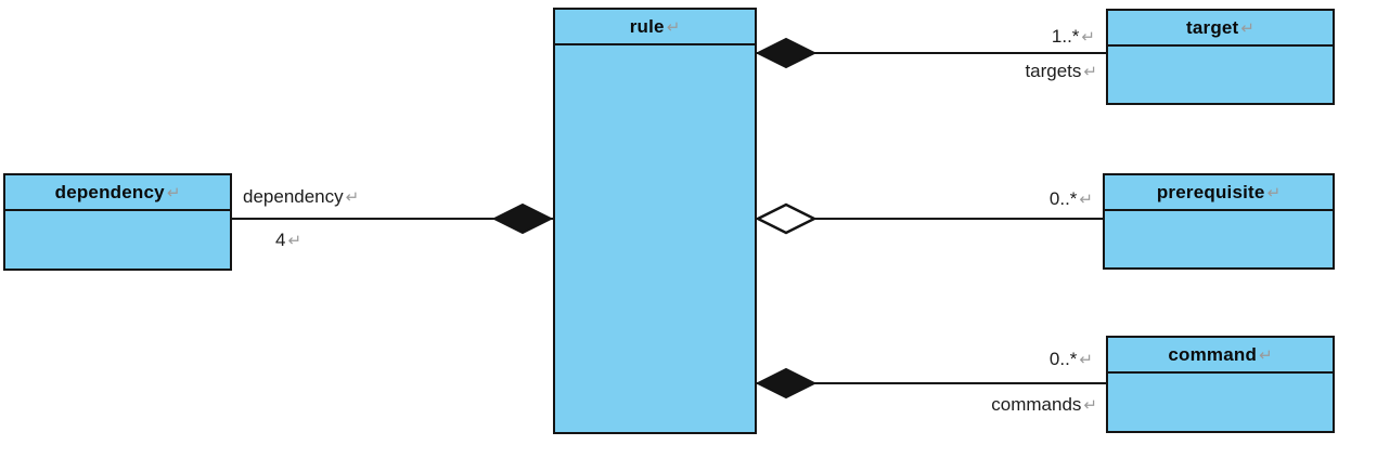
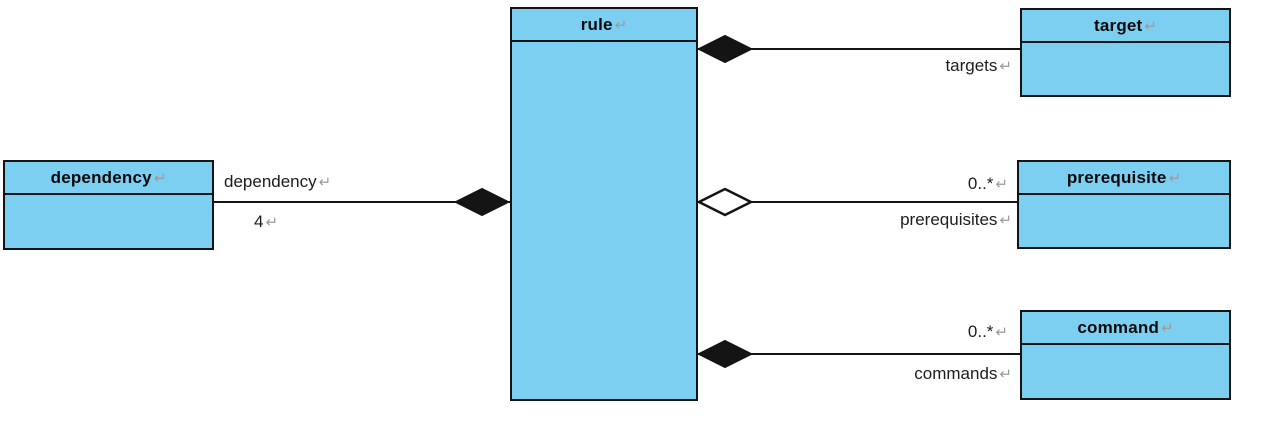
  dependency
  ↵
  rule
  ↵
  target
  ↵
  prerequisite
  ↵
  command
  ↵
- 1..*↵
  targets↵
  0..*↵
+ prerequisites↵
  0..*↵
  commands↵
  dependency↵
  4↵
